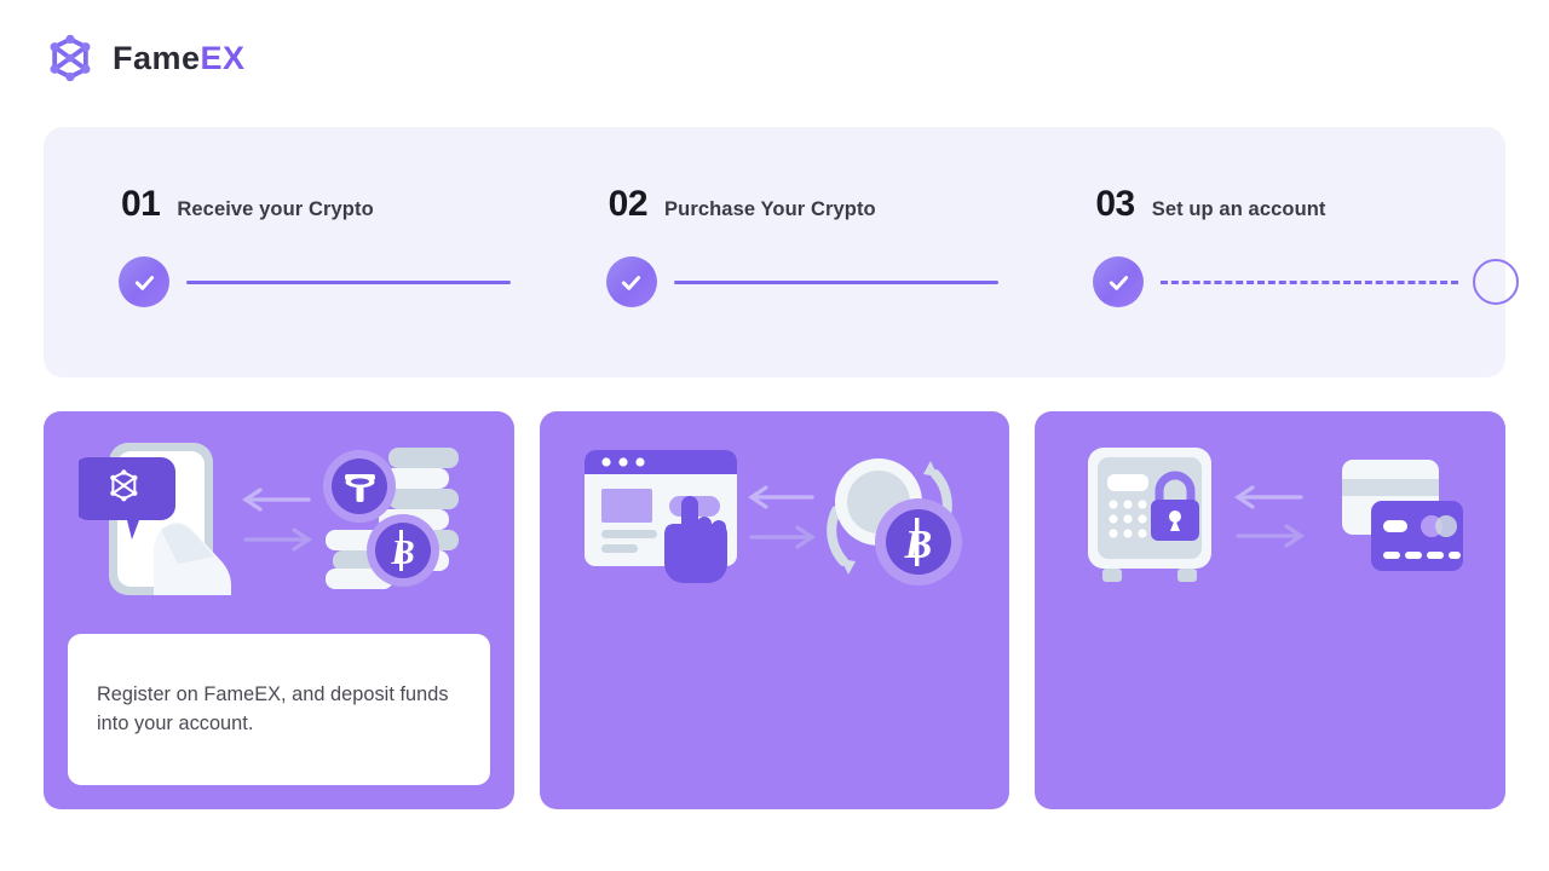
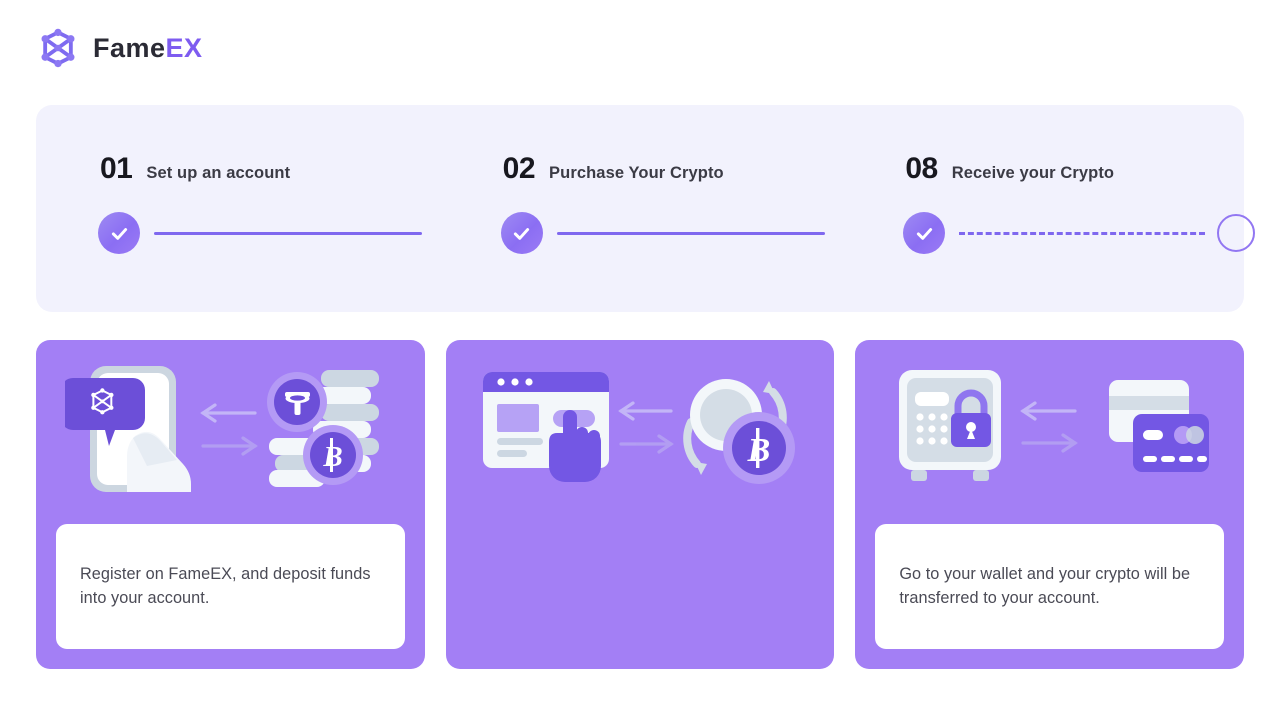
  FameEX
  01
- Receive your Crypto
+ Set up an account
  02
  Purchase Your Crypto
- 03
+ 08
- Set up an account
+ Receive your Crypto
  Register on FameEX, and deposit funds into your account.
+ Go to your wallet and your crypto will be transferred to your account.
